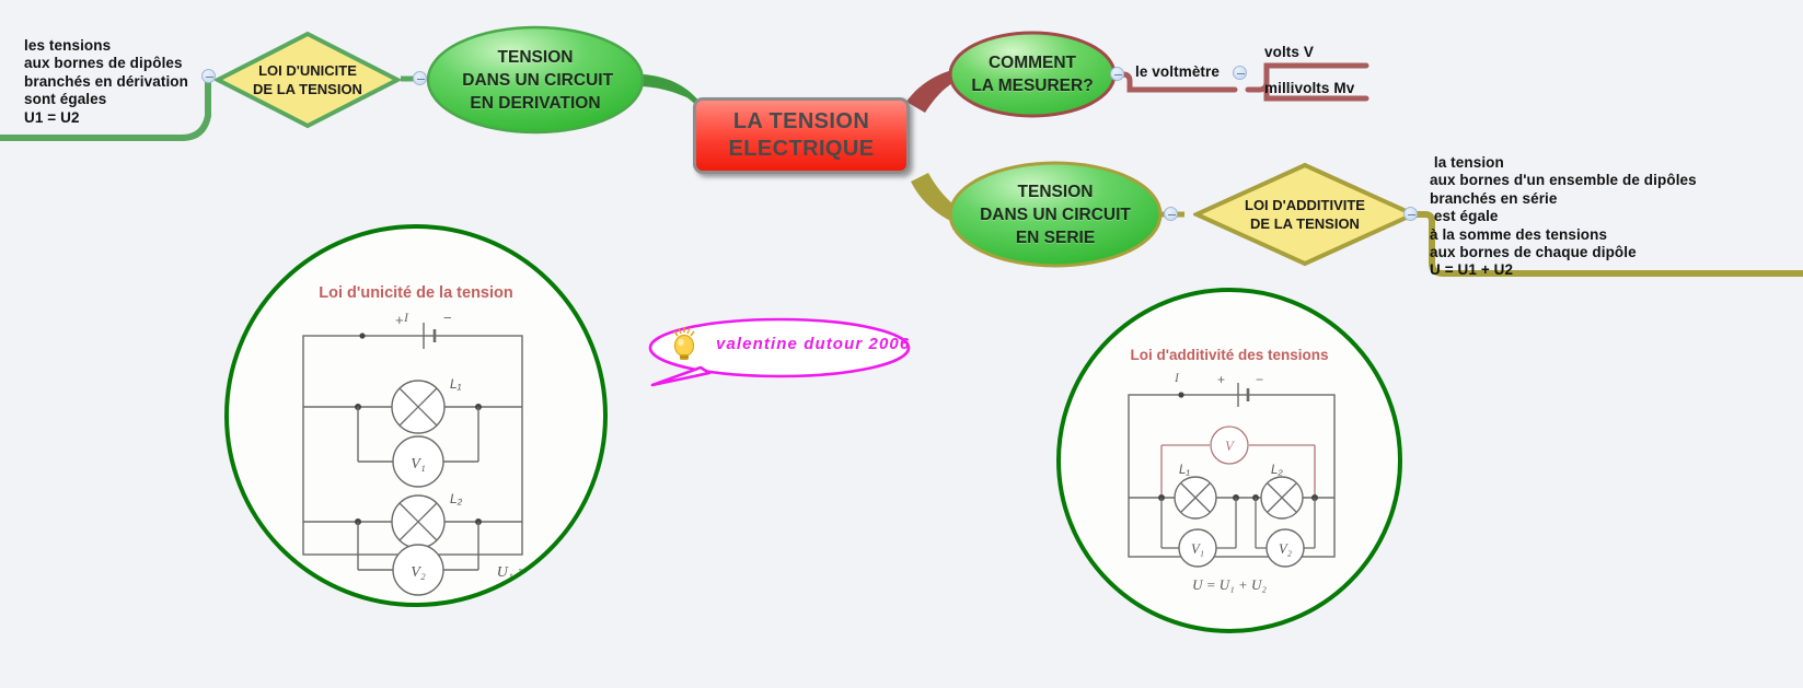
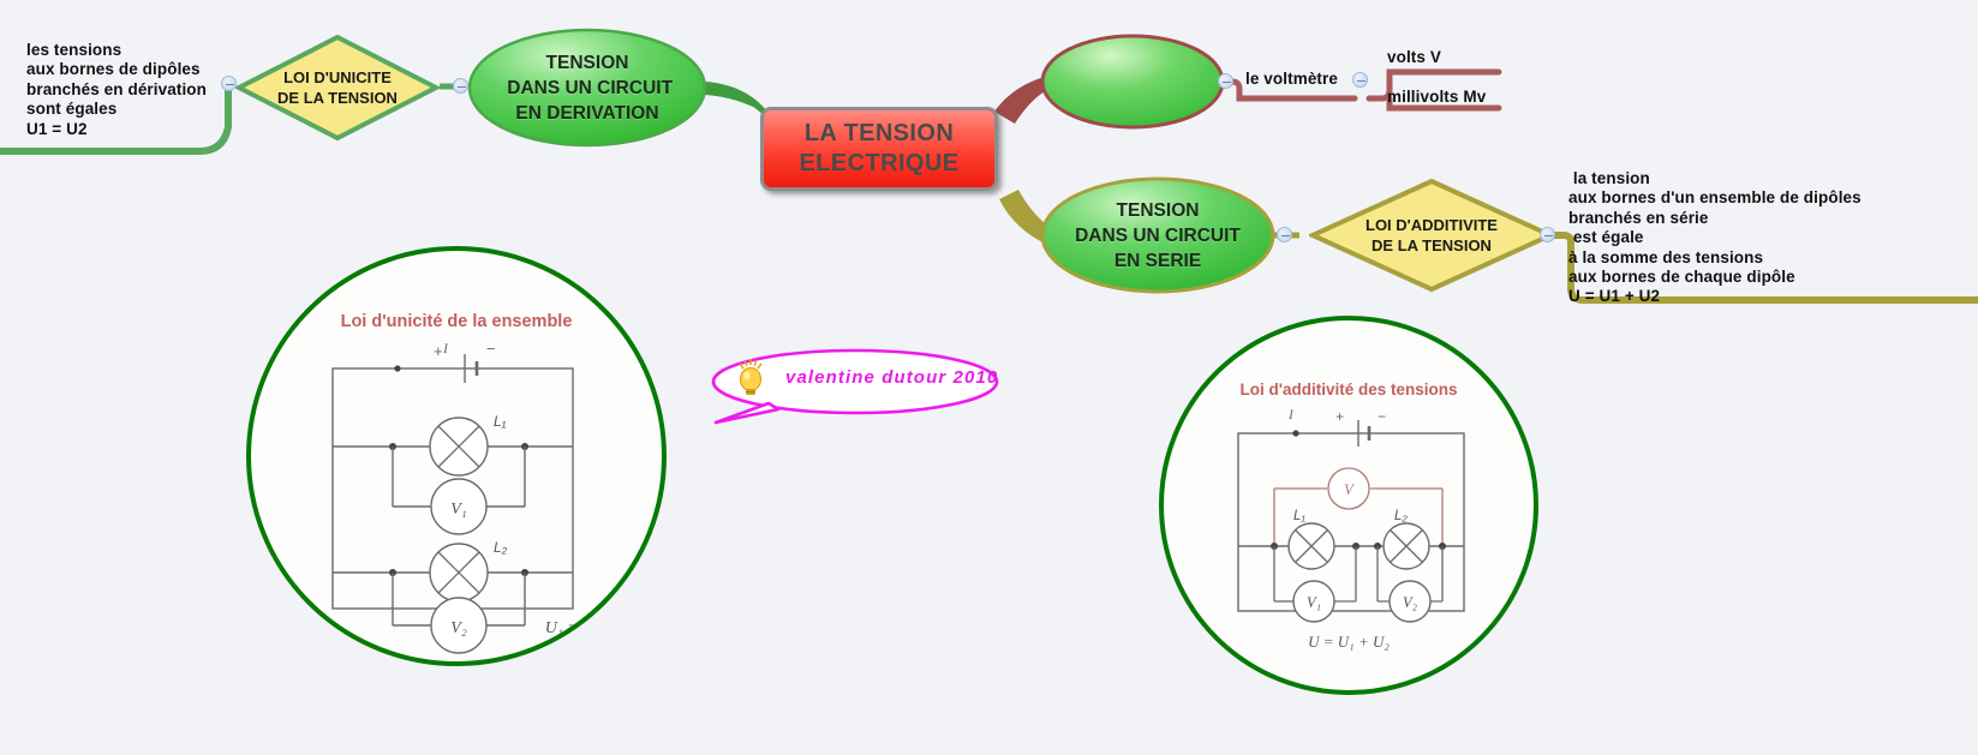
  les tensions
  aux bornes de dipôles
  branchés en dérivation
  sont égales
  U1 = U2
  LOI D'UNICITE
  DE LA TENSION
  TENSION
  DANS UN CIRCUIT
  EN DERIVATION
  LA TENSION
  ELECTRIQUE
- COMMENT
- LA MESURER?
  le voltmètre
  volts V
  millivolts Mv
  TENSION
  DANS UN CIRCUIT
  EN SERIE
  LOI D'ADDITIVITE
  DE LA TENSION
  la tension
  aux bornes d'un ensemble de dipôles
  branchés en série
  est égale
  à la somme des tensions
  aux bornes de chaque dipôle
  U = U1 + U2
- Loi d'unicité de la tension
+ Loi d'unicité de la ensemble
  I
  −
  +
  L₁
  V₁
  L₂
  V₂
- valentine dutour 2006
+ valentine dutour 2010
  Loi d'additivité des tensions
  I
  +
  −
  V
  L₁
  L₂
  V₁
  V₂
  U = U₁ + U₂
